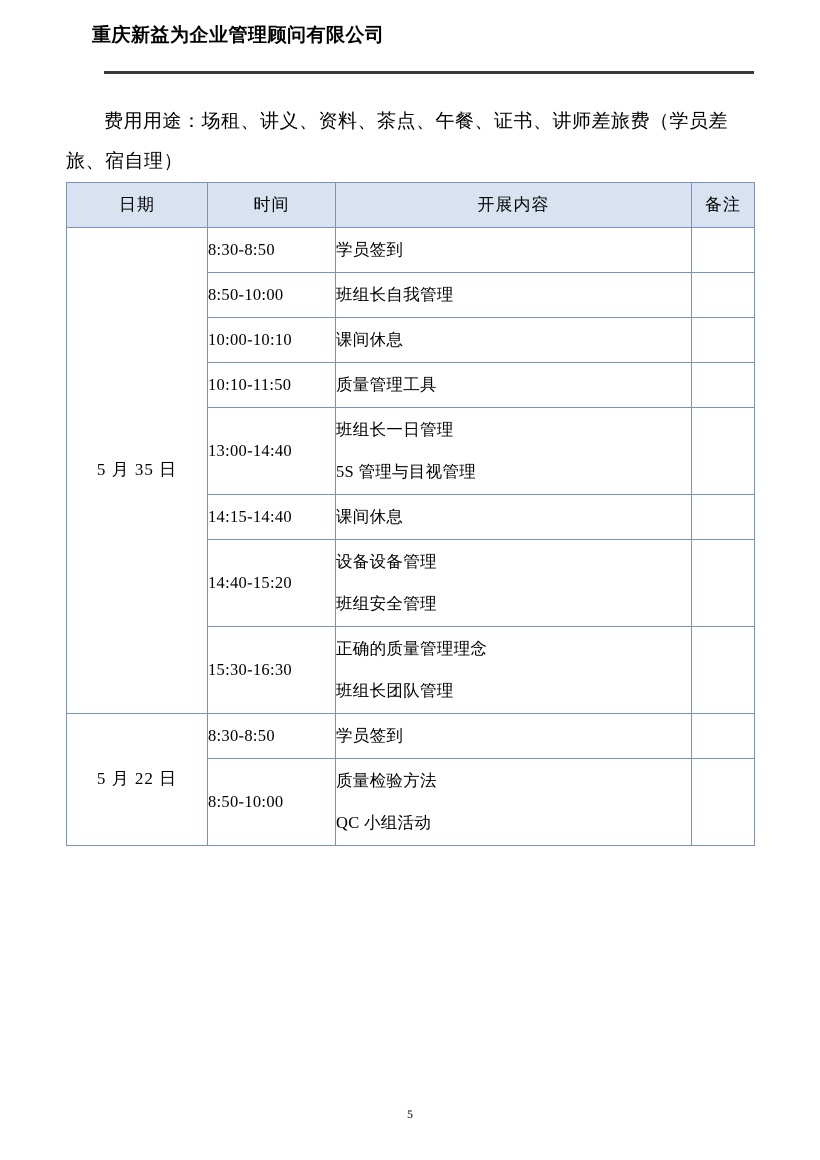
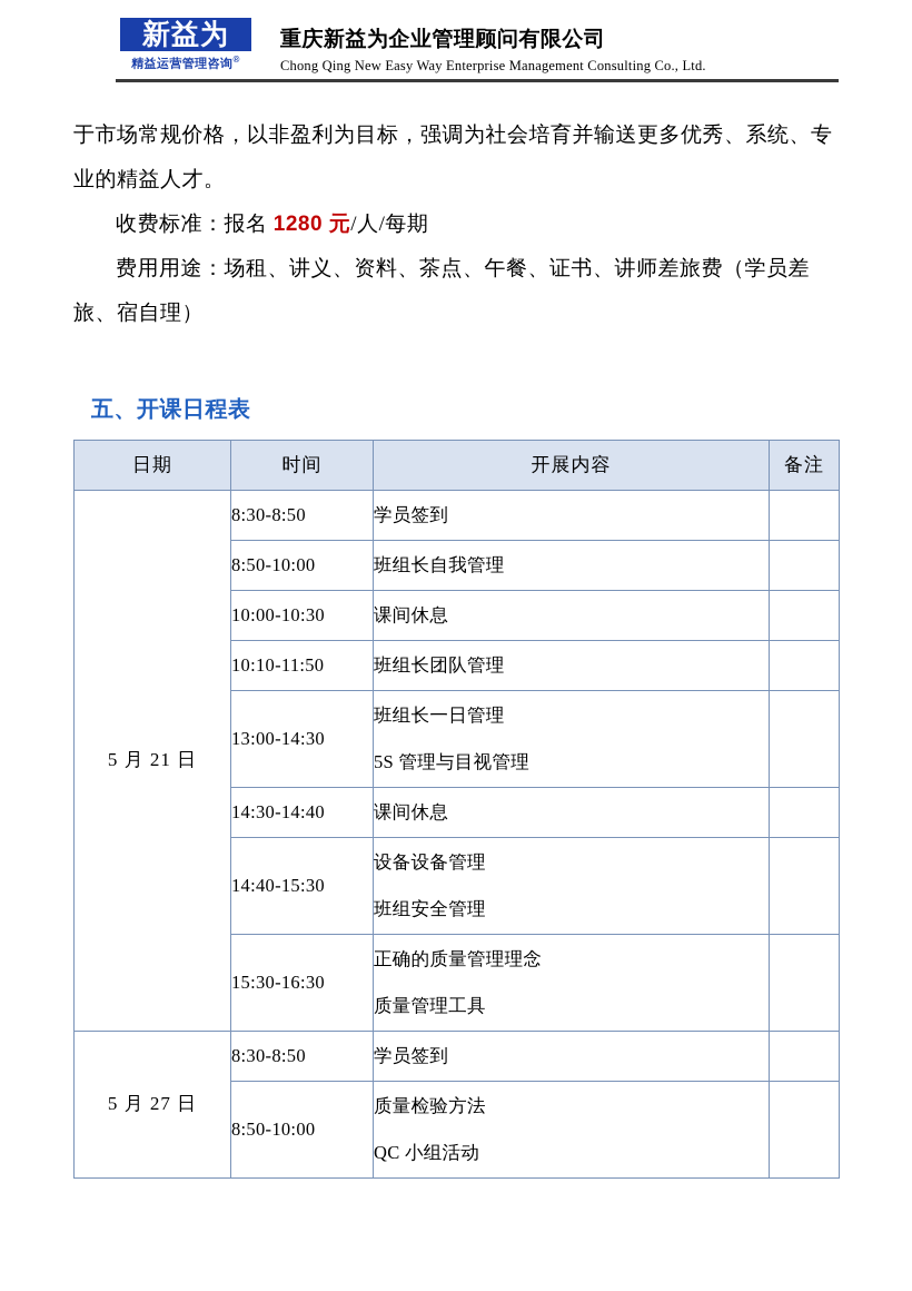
+ 新益为
+ 精益运营管理咨询®
  重庆新益为企业管理顾问有限公司
+ Chong Qing New Easy Way Enterprise Management Consulting Co., Ltd.
+ 于市场常规价格，以非盈利为目标，强调为社会培育并输送更多优秀、系统、专业的精益人才。
+ 收费标准：报名 1280 元/人/每期
  费用用途：场租、讲义、资料、茶点、午餐、证书、讲师差旅费（学员差旅、宿自理）
+ 五、开课日程表
  日期	时间	开展内容	备注
- 5 月 35 日	8:30-8:50	学员签到
+ 5 月 21 日	8:30-8:50	学员签到
  8:50-10:00	班组长自我管理
- 10:00-10:10	课间休息
+ 10:00-10:30	课间休息
- 10:10-11:50	质量管理工具
+ 10:10-11:50	班组长团队管理
- 13:00-14:40	班组长一日管理5S 管理与目视管理
+ 13:00-14:30	班组长一日管理5S 管理与目视管理
- 14:15-14:40	课间休息
+ 14:30-14:40	课间休息
- 14:40-15:20	设备设备管理班组安全管理
+ 14:40-15:30	设备设备管理班组安全管理
- 15:30-16:30	正确的质量管理理念班组长团队管理
+ 15:30-16:30	正确的质量管理理念质量管理工具
- 5 月 22 日	8:30-8:50	学员签到
+ 5 月 27 日	8:30-8:50	学员签到
  8:50-10:00	质量检验方法QC 小组活动
- 5
